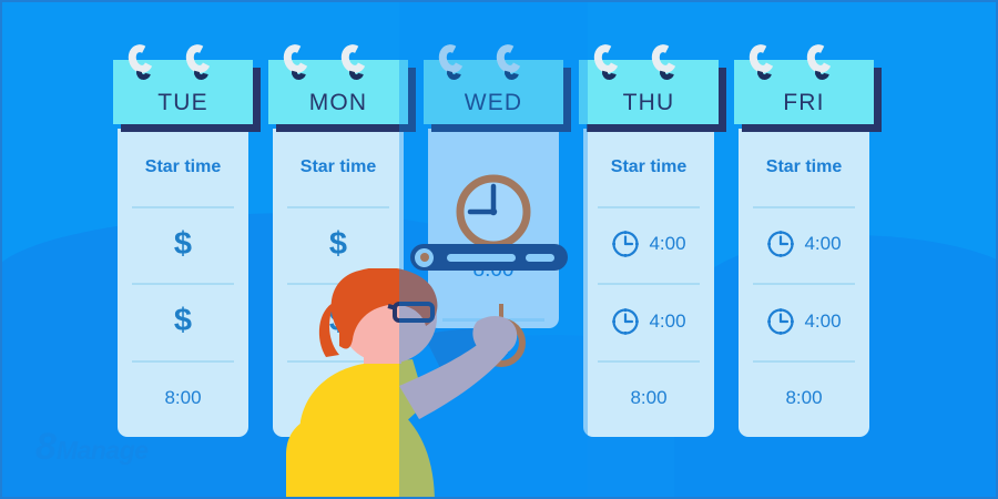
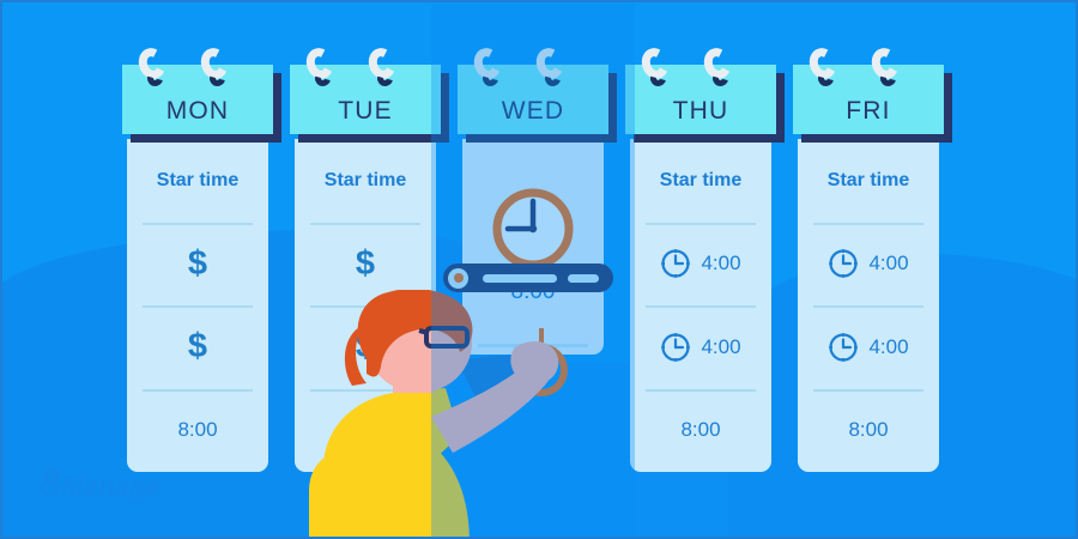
- TUE
+ MON
  Star time
  $
  $
  8:00
- MON
+ TUE
  Star time
  $
  WED
  THU
  Star time
  4:00
  4:00
  8:00
  FRI
  Star time
  4:00
  4:00
  8:00
  Manage
